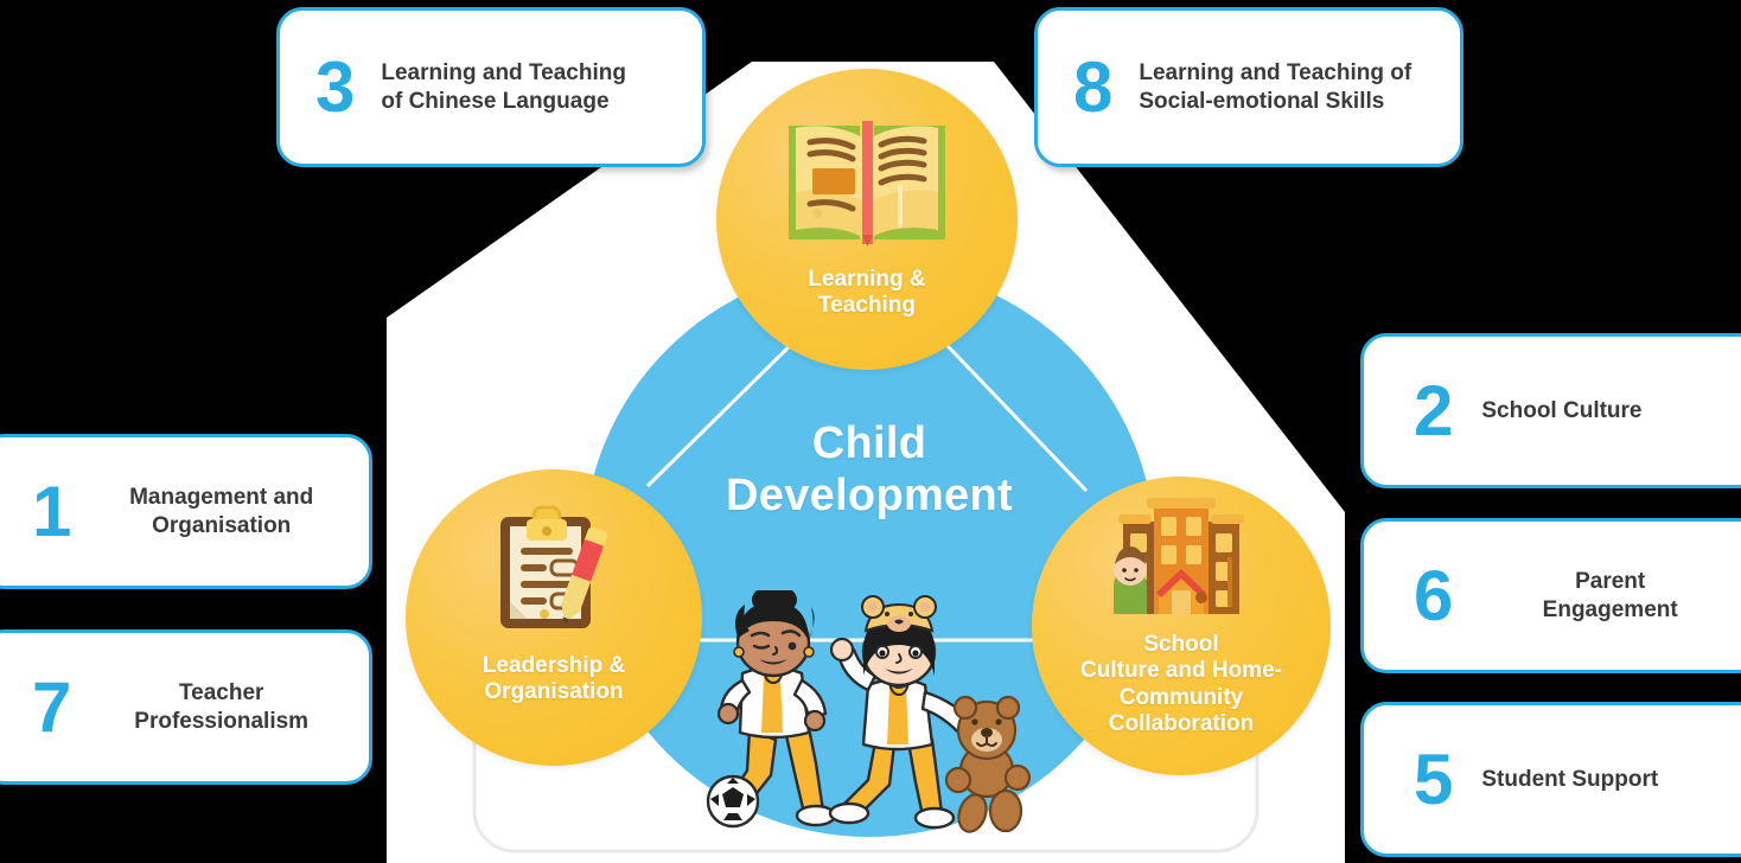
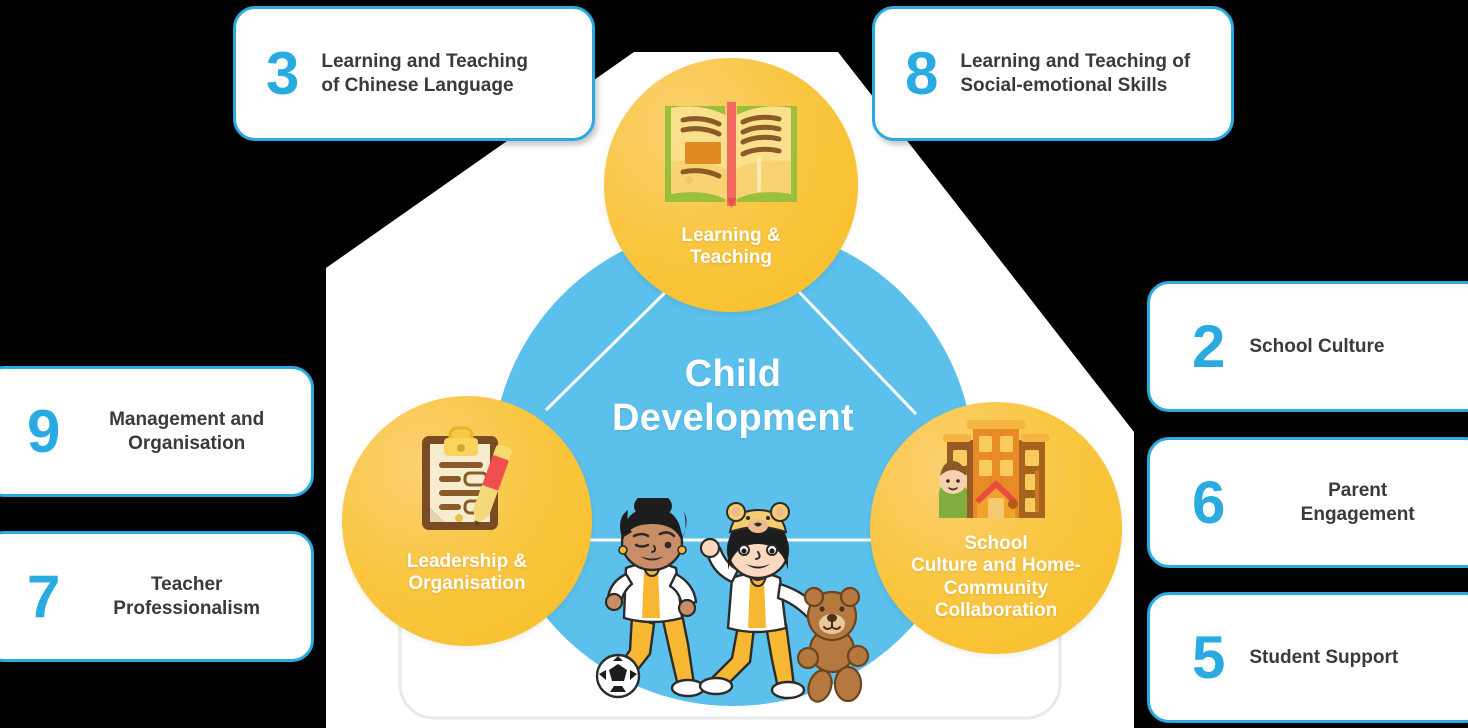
  Child
  Development
  Learning &
  Teaching
  Leadership &
  Organisation
  School
  Culture and Home-
  Community
  Collaboration
  3
  Learning and Teaching
  of Chinese Language
  8
  Learning and Teaching of
  Social-emotional Skills
- 1
+ 9
  Management and
  Organisation
  7
  Teacher
  Professionalism
  2
  School Culture
  6
  Parent
  Engagement
  5
  Student Support
